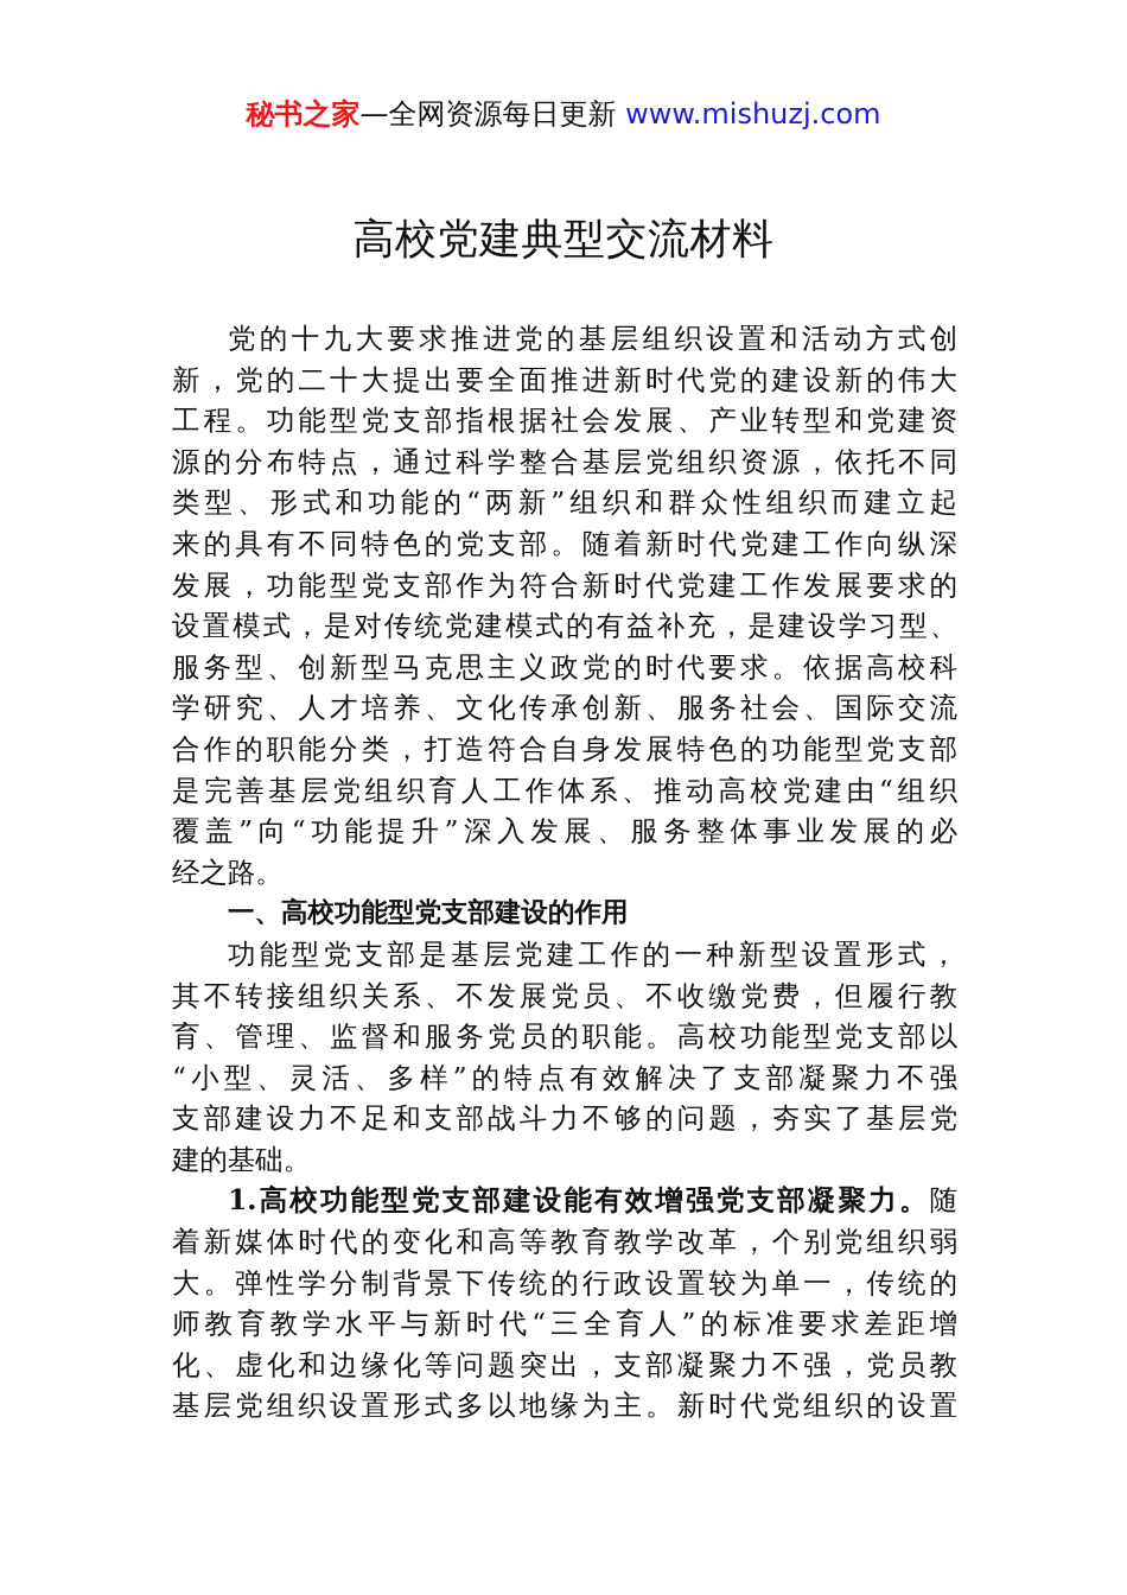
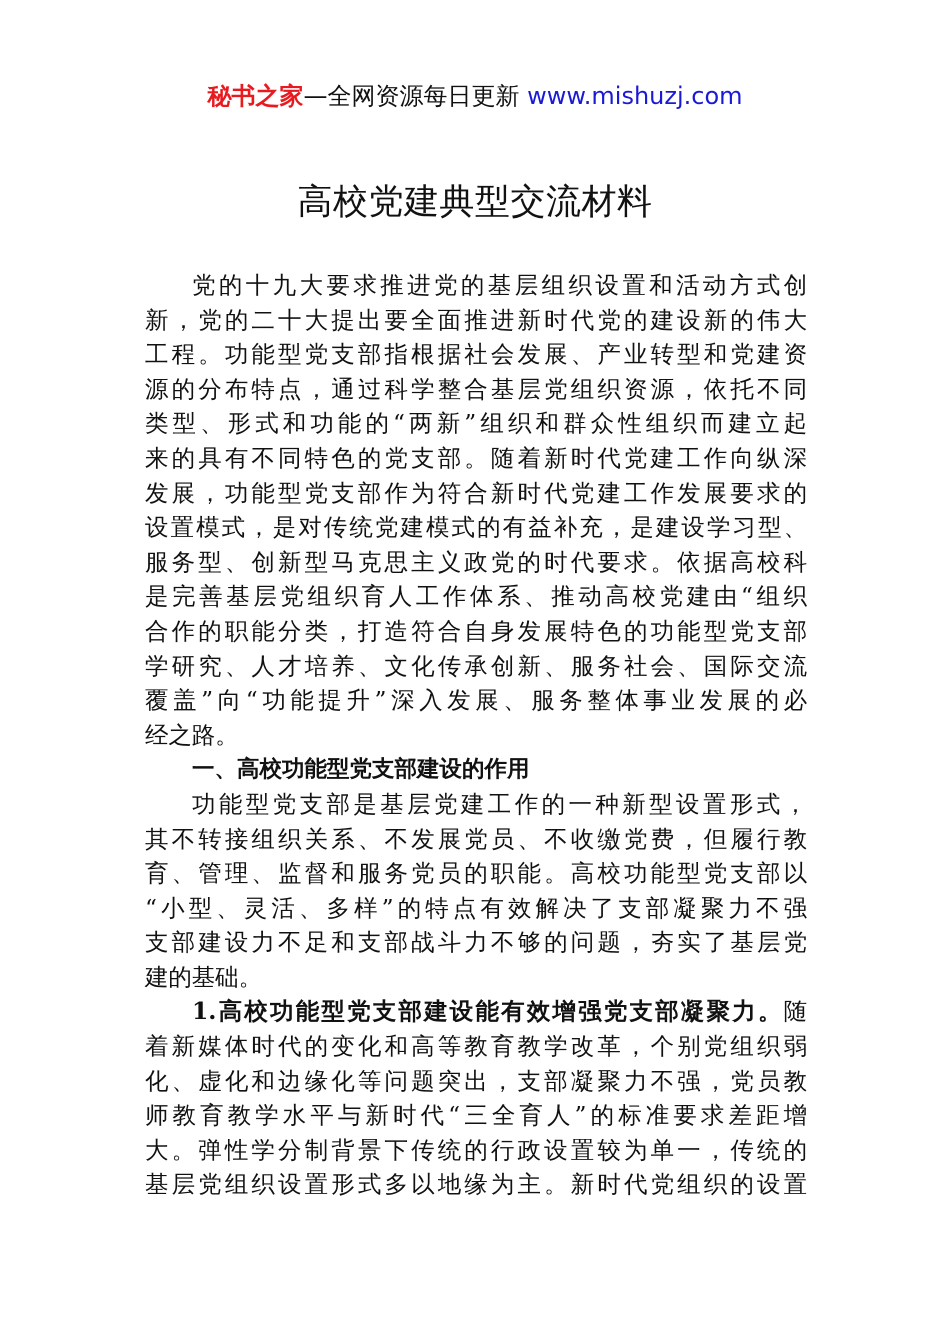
  秘书之家—全网资源每日更新 www.mishuzj.com
  高校党建典型交流材料
  党的十九大要求推进党的基层组织设置和活动方式创
  新，党的二十大提出要全面推进新时代党的建设新的伟大
  工程。功能型党支部指根据社会发展、产业转型和党建资
  源的分布特点，通过科学整合基层党组织资源，依托不同
  类型、形式和功能的“两新”组织和群众性组织而建立起
  来的具有不同特色的党支部。随着新时代党建工作向纵深
  发展，功能型党支部作为符合新时代党建工作发展要求的
  设置模式，是对传统党建模式的有益补充，是建设学习型、
  服务型、创新型马克思主义政党的时代要求。依据高校科
- 学研究、人才培养、文化传承创新、服务社会、国际交流
+ 是完善基层党组织育人工作体系、推动高校党建由“组织
  合作的职能分类，打造符合自身发展特色的功能型党支部
- 是完善基层党组织育人工作体系、推动高校党建由“组织
+ 学研究、人才培养、文化传承创新、服务社会、国际交流
  覆盖”向“功能提升”深入发展、服务整体事业发展的必
  经之路。
  一、高校功能型党支部建设的作用
  功能型党支部是基层党建工作的一种新型设置形式，
  其不转接组织关系、不发展党员、不收缴党费，但履行教
  育、管理、监督和服务党员的职能。高校功能型党支部以
  “小型、灵活、多样”的特点有效解决了支部凝聚力不强
  支部建设力不足和支部战斗力不够的问题，夯实了基层党
  建的基础。
  1.高校功能型党支部建设能有效增强党支部凝聚力。随
  着新媒体时代的变化和高等教育教学改革，个别党组织弱
- 大。弹性学分制背景下传统的行政设置较为单一，传统的
+ 化、虚化和边缘化等问题突出，支部凝聚力不强，党员教
  师教育教学水平与新时代“三全育人”的标准要求差距增
- 化、虚化和边缘化等问题突出，支部凝聚力不强，党员教
+ 大。弹性学分制背景下传统的行政设置较为单一，传统的
  基层党组织设置形式多以地缘为主。新时代党组织的设置
